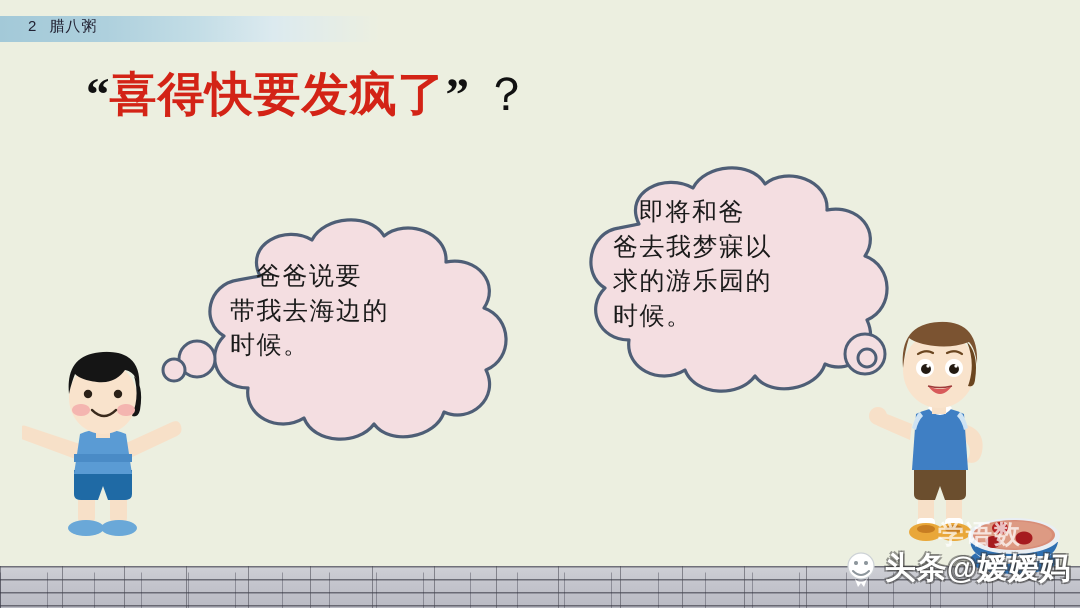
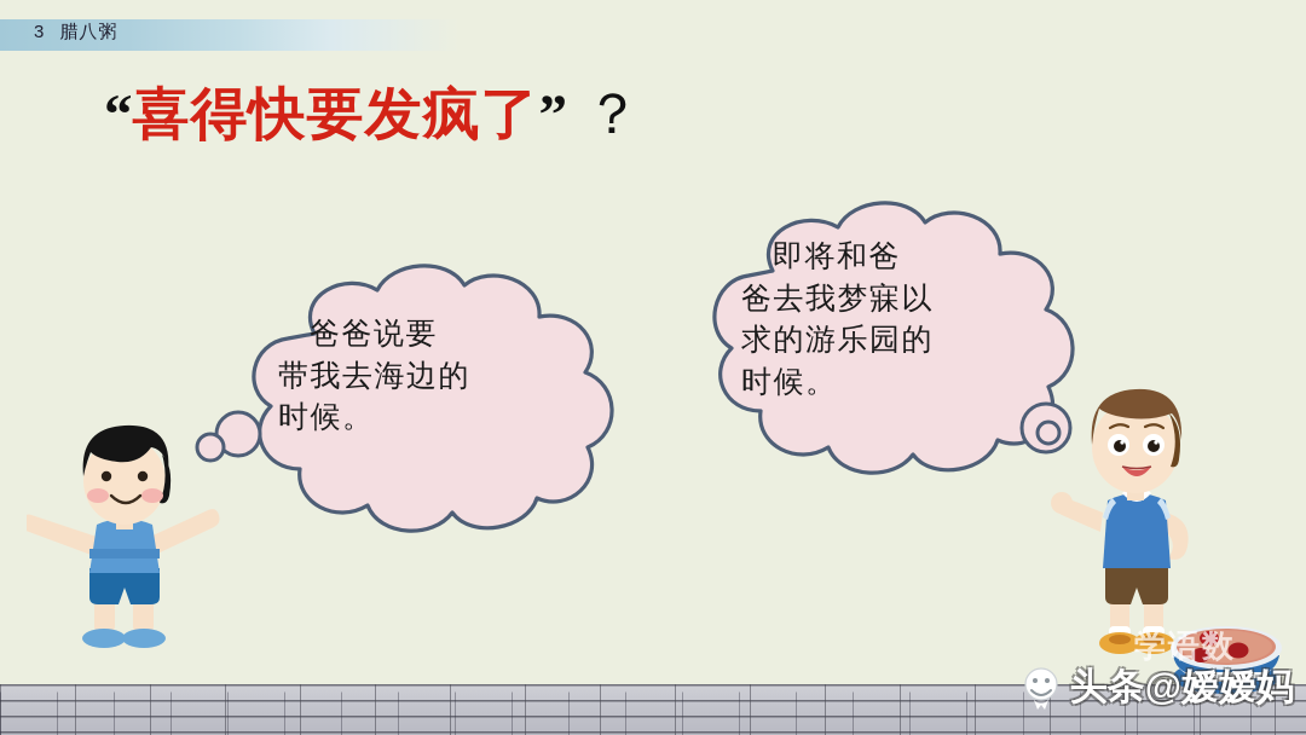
- 2 腊八粥
+ 3 腊八粥
  “喜得快要发疯了” ？
  爸爸说要
  带我去海边的
  时候。
  即将和爸
  爸去我梦寐以
  求的游乐园的
  时候。
  学语数
  头条@嫒嫒妈
